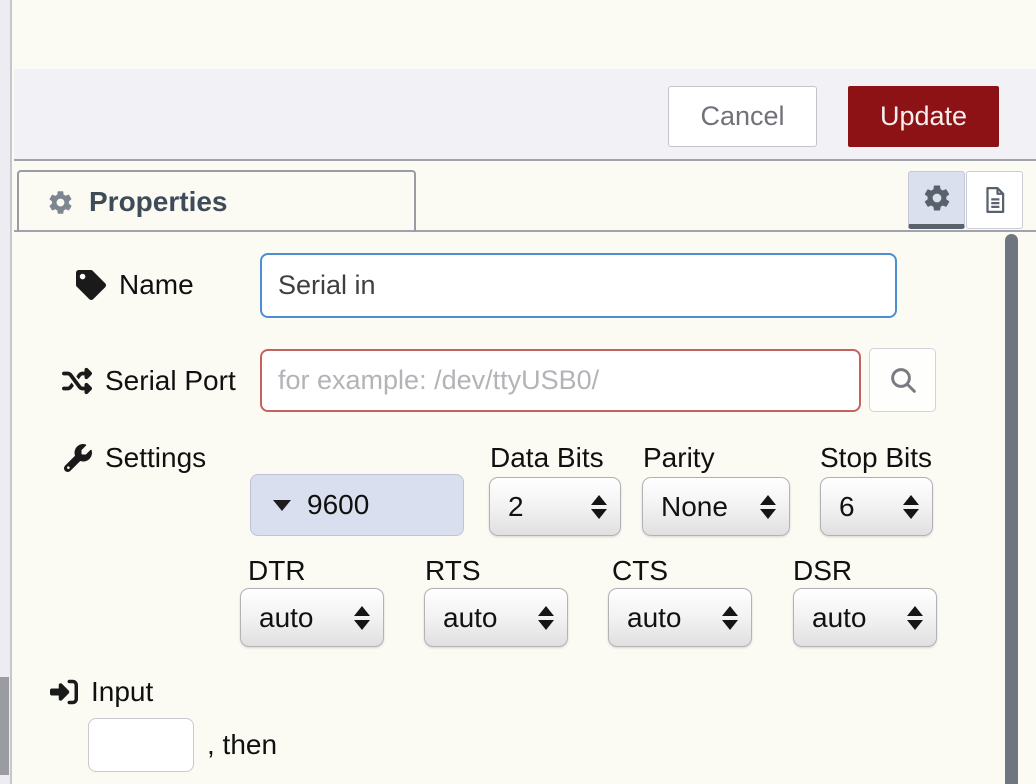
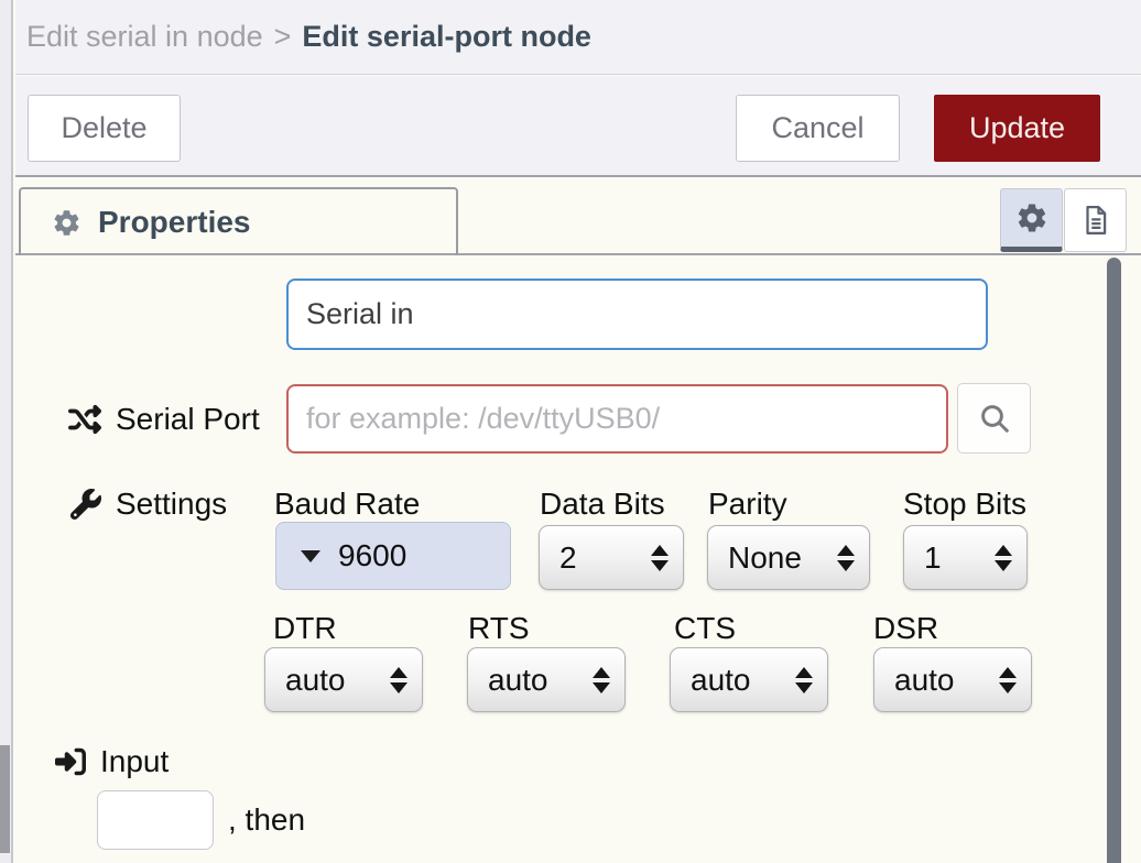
+ Edit serial in node
+ >
+ Edit serial-port node
+ Delete
  Cancel
  Update
  Properties
- Name
  Serial in
  Serial Port
  for example: /dev/ttyUSB0/
  Settings
+ Baud Rate
  Data Bits
  Parity
  Stop Bits
  9600
  2
  None
- 6
+ 1
  DTR
  RTS
  CTS
  DSR
  auto
  auto
  auto
  auto
  Input
  , then
